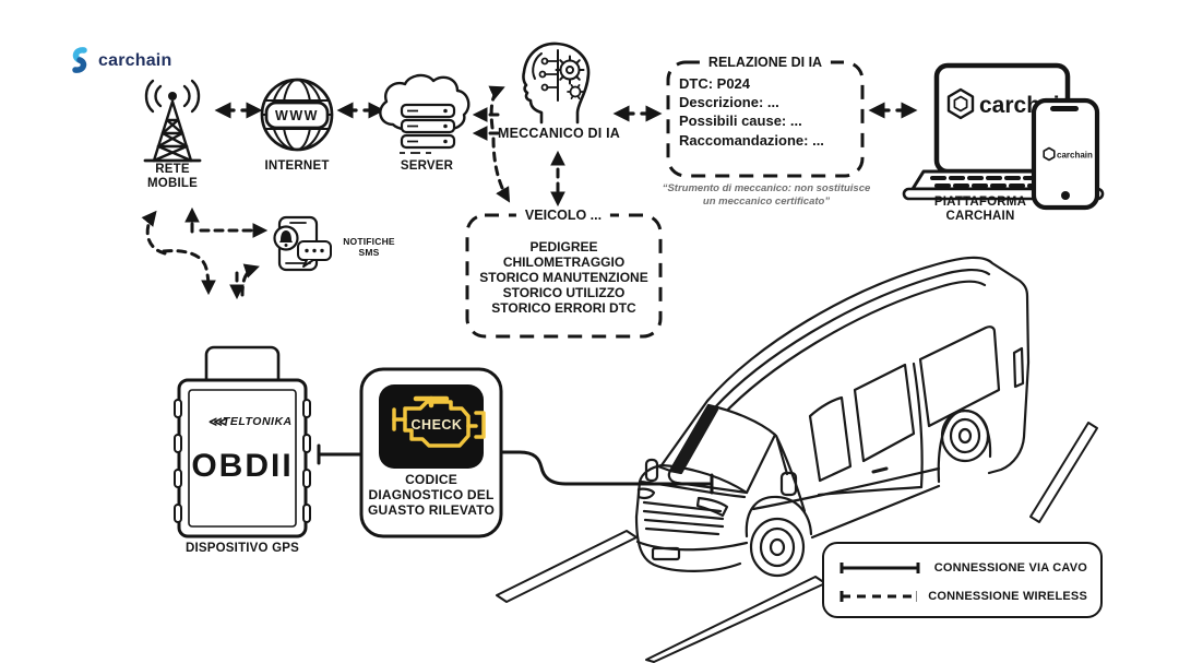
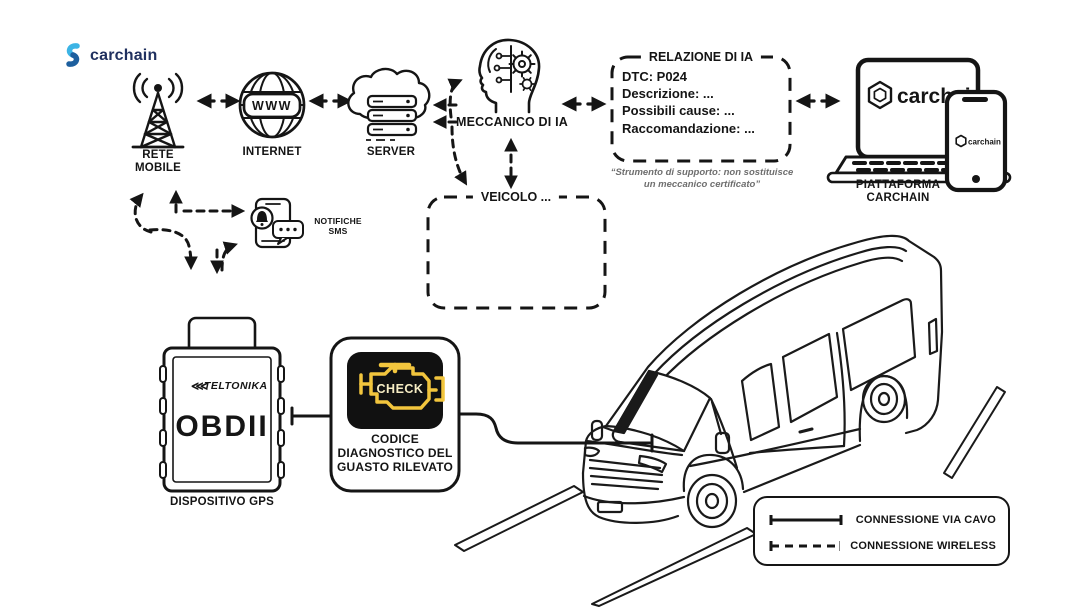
  WWW
  carchain
  ⋘
  TELTONIKA
  OBDII
  CHECK
  carchain
  RETE
  MOBILE
  INTERNET
  SERVER
  MECCANICO DI IA
  RELAZIONE DI IA
  DTC: P024
  Descrizione: ...
  Possibili cause: ...
  Raccomandazione: ...
- “Strumento di meccanico: non sostituisce
+ “Strumento di supporto: non sostituisce
  un meccanico certificato”
  PIATTAFORMA
  CARCHAIN
  NOTIFICHE
  SMS
  VEICOLO ...
- PEDIGREE
- CHILOMETRAGGIO
- STORICO MANUTENZIONE
- STORICO UTILIZZO
- STORICO ERRORI DTC
  DISPOSITIVO GPS
  CODICE
  DIAGNOSTICO DEL
  GUASTO RILEVATO
  CONNESSIONE VIA CAVO
  CONNESSIONE WIRELESS
